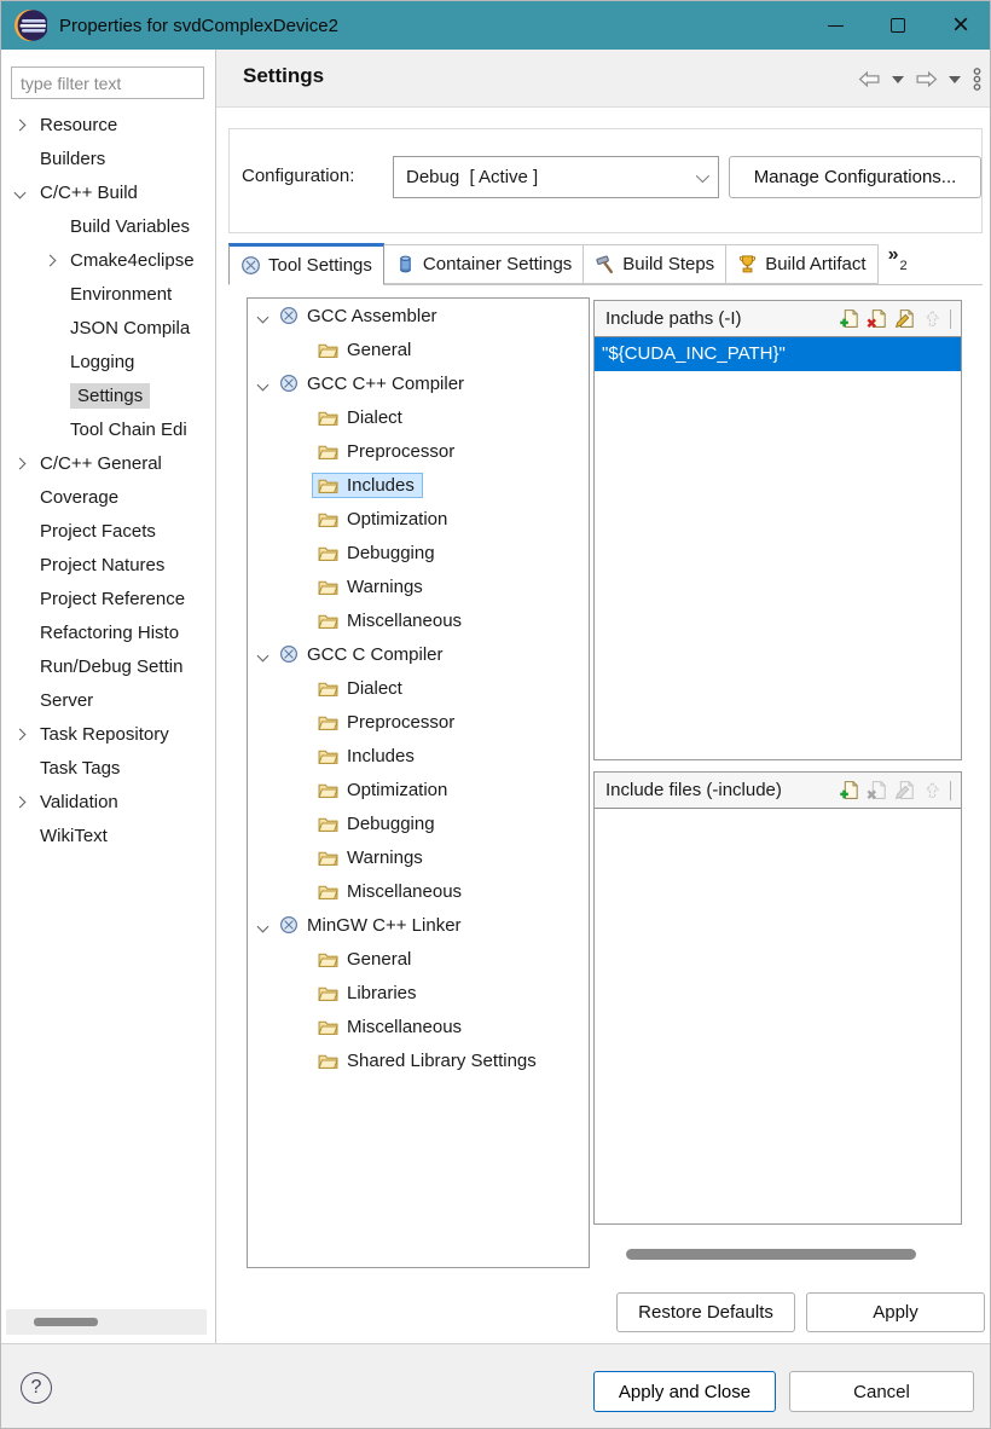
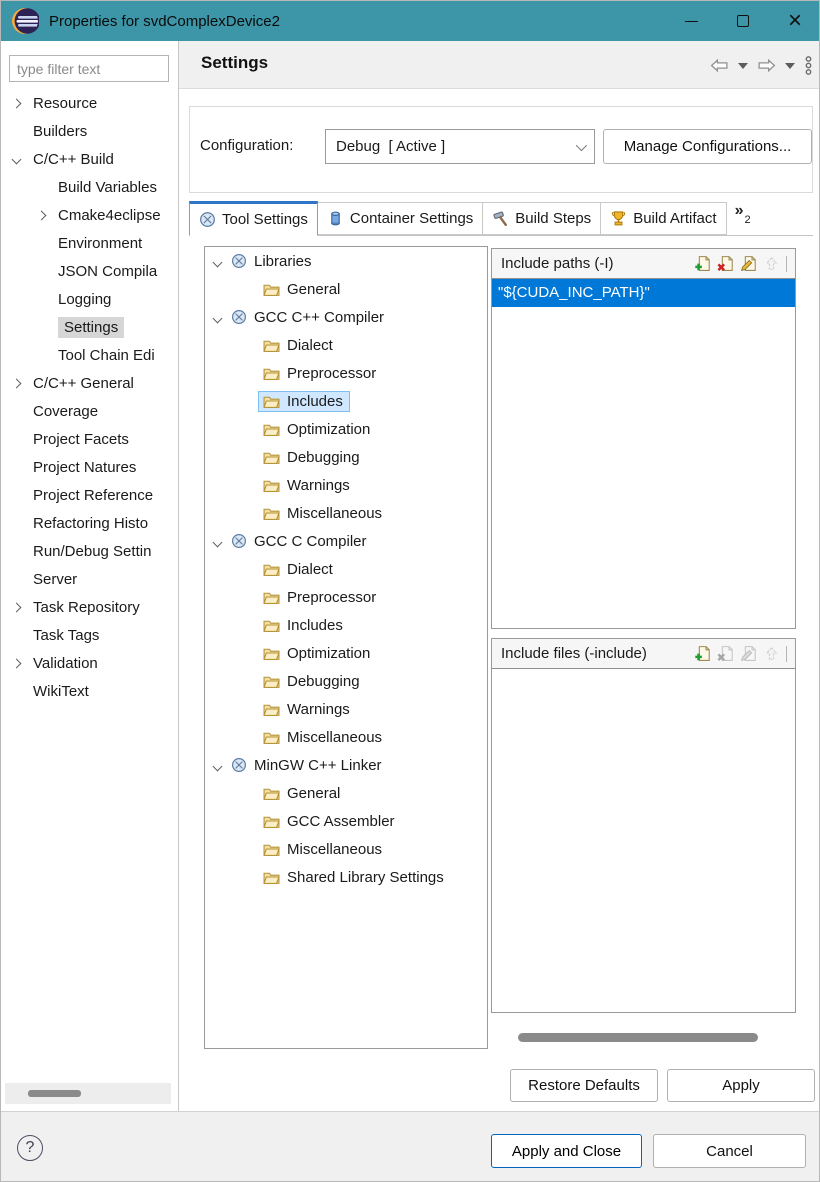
  Properties for svdComplexDevice2
  ×
  type filter text
  Resource
  Builders
  C/C++ Build
  Build Variables
  Cmake4eclipse
  Environment
  JSON Compila
  Logging
  Settings
  Tool Chain Edi
  C/C++ General
  Coverage
  Project Facets
  Project Natures
  Project Reference
  Refactoring Histo
  Run/Debug Settin
  Server
  Task Repository
  Task Tags
  Validation
  WikiText
  Settings
  Configuration:
  Debug [ Active ]
  Manage Configurations...
  Tool Settings
  Container Settings
  Build Steps
  Build Artifact
  »
  2
- GCC Assembler
+ Libraries
  General
  GCC C++ Compiler
  Dialect
  Preprocessor
  Includes
  Optimization
  Debugging
  Warnings
  Miscellaneous
  GCC C Compiler
  Dialect
  Preprocessor
  Includes
  Optimization
  Debugging
  Warnings
  Miscellaneous
  MinGW C++ Linker
  General
- Libraries
+ GCC Assembler
  Miscellaneous
  Shared Library Settings
  Include paths (-I)
  "${CUDA_INC_PATH}"
  Include files (-include)
  Restore Defaults
  Apply
  ?
  Apply and Close
  Cancel
